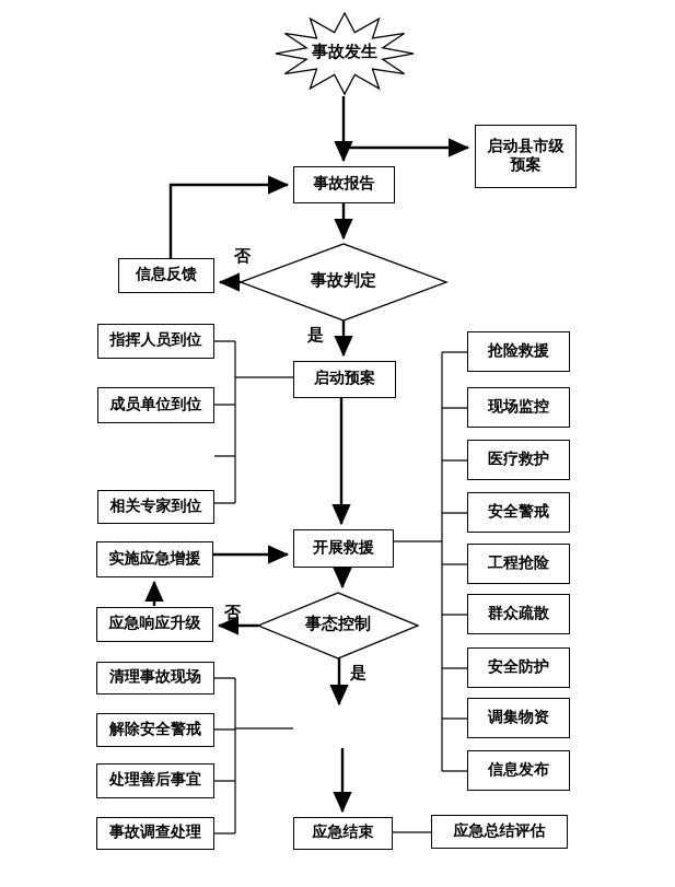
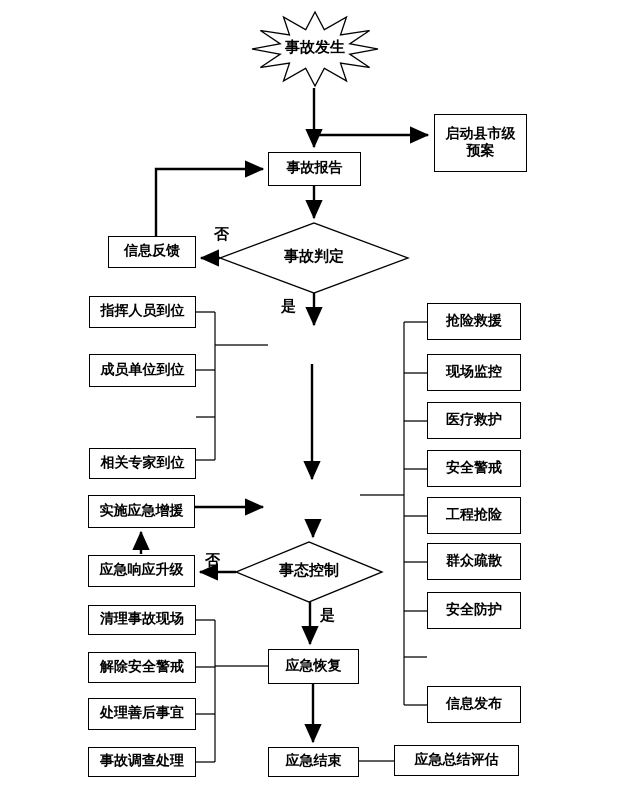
  事故发生
  事故报告
  启动县市级
  预案
  信息反馈
  事故判定
- 启动预案
- 开展救援
  实施应急增援
  应急响应升级
  事态控制
+ 应急恢复
  应急结束
  应急总结评估
  否
  是
  否
  是
  指挥人员到位
  成员单位到位
  相关专家到位
  抢险救援
  现场监控
  医疗救护
  安全警戒
  工程抢险
  群众疏散
  安全防护
- 调集物资
  信息发布
  清理事故现场
  解除安全警戒
  处理善后事宜
  事故调查处理
